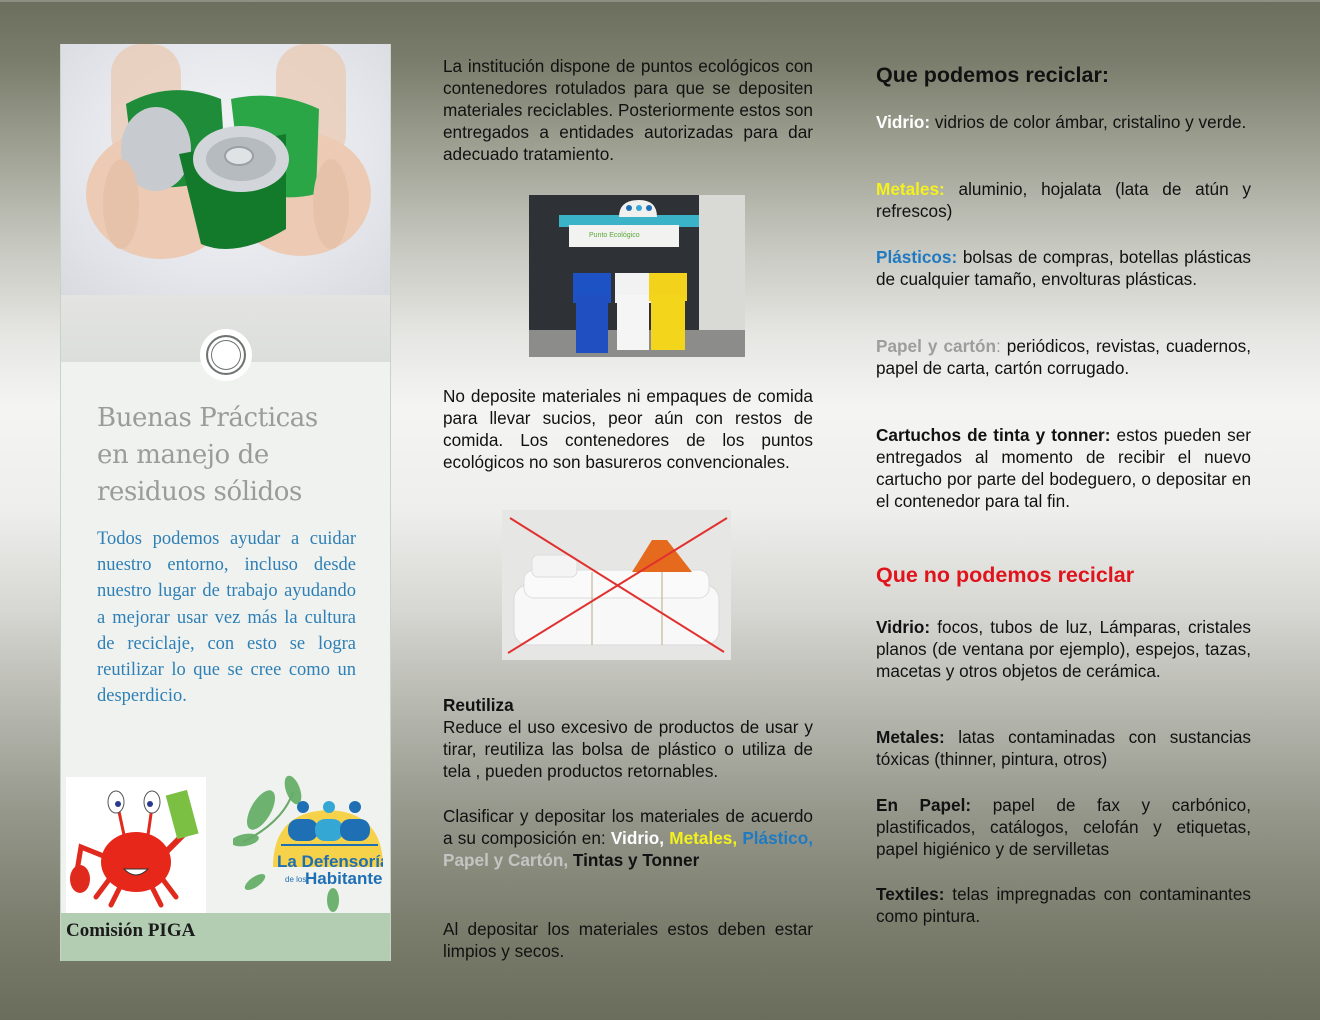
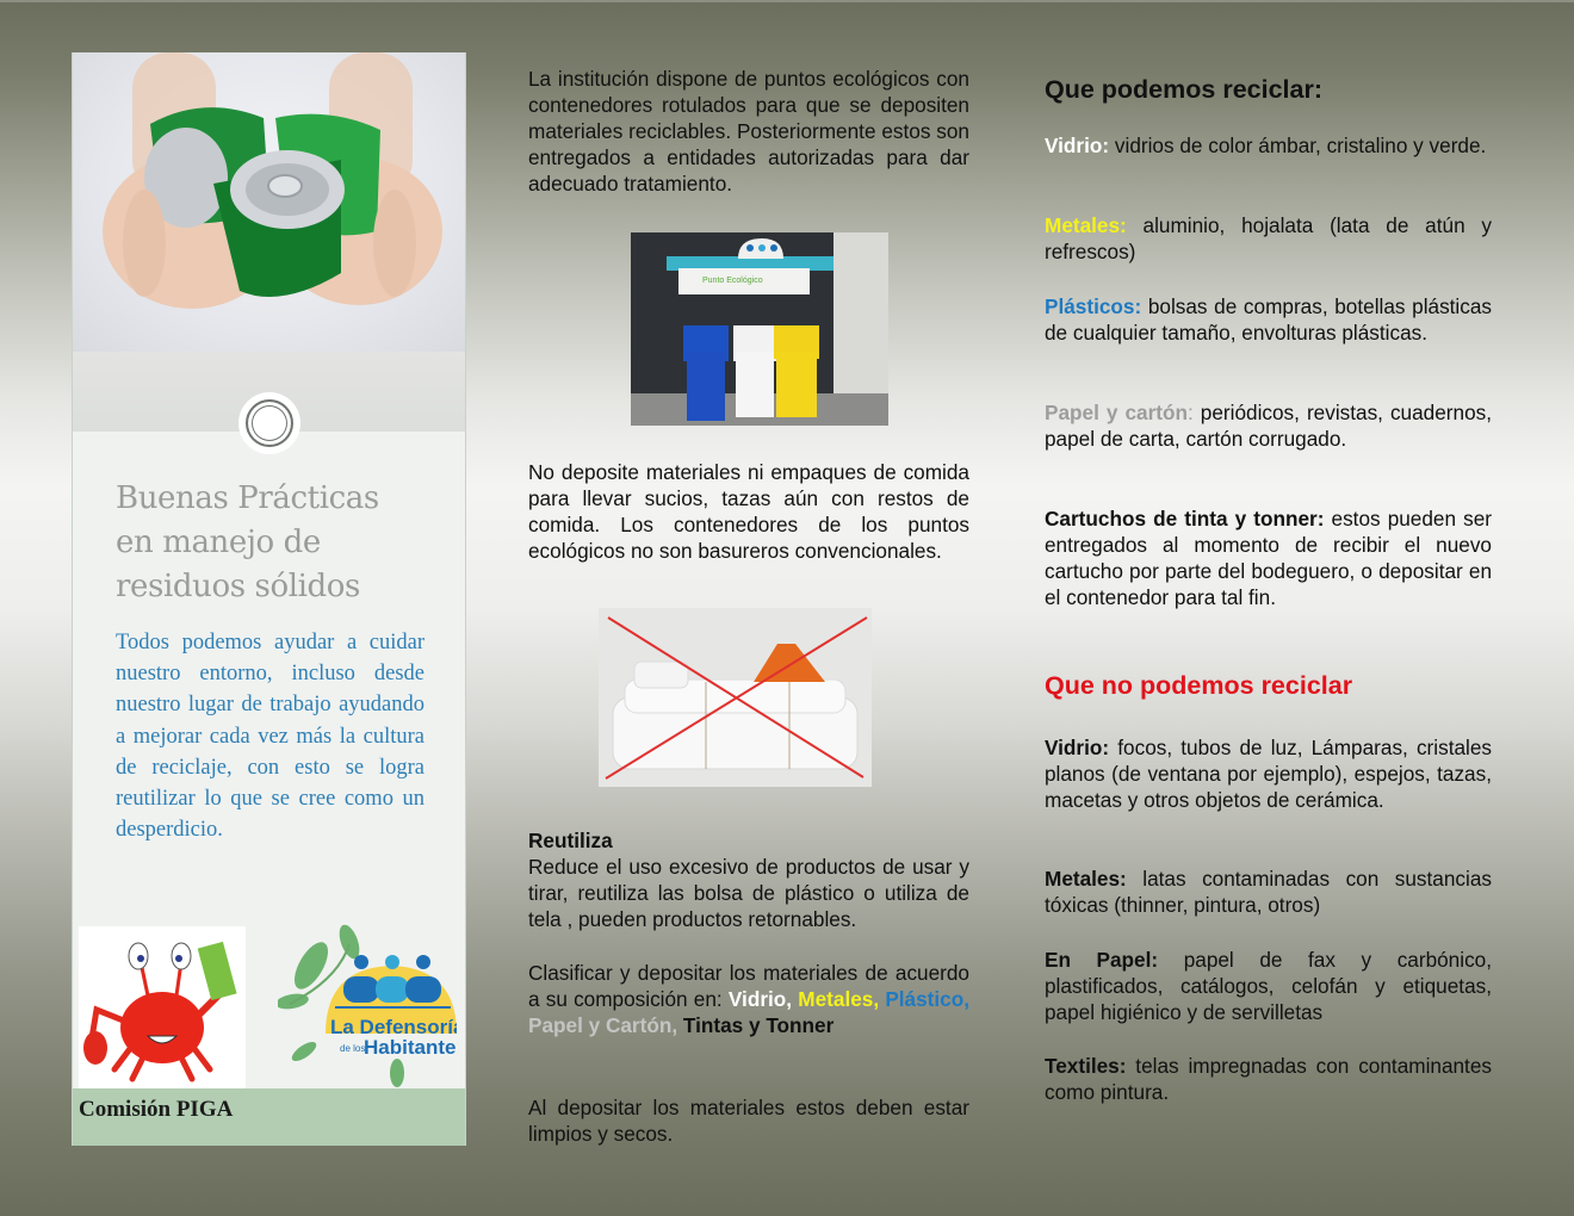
  Buenas Prácticas
  en manejo de
  residuos sólidos
- Todos podemos ayudar a cuidar nuestro entorno, incluso desde nuestro lugar de trabajo ayudando a mejorar usar vez más la cultura de reciclaje, con esto se logra reutilizar lo que se cree como un desperdicio.
+ Todos podemos ayudar a cuidar nuestro entorno, incluso desde nuestro lugar de trabajo ayudando a mejorar cada vez más la cultura de reciclaje, con esto se logra reutilizar lo que se cree como un desperdicio.
  La Defensorí
  de los
  Habitante
  Comisión PIGA
  La institución dispone de puntos ecológicos con contenedores rotulados para que se depositen materiales reciclables. Posteriormente estos son entregados a entidades autorizadas para dar adecuado tratamiento.
- No deposite materiales ni empaques de comida para llevar sucios, peor aún con restos de comida. Los contenedores de los puntos ecológicos no son basureros convencionales.
+ No deposite materiales ni empaques de comida para llevar sucios, tazas aún con restos de comida. Los contenedores de los puntos ecológicos no son basureros convencionales.
  Reutiliza
  Reduce el uso excesivo de productos de usar y tirar, reutiliza las bolsa de plástico o utiliza de tela , pueden productos retornables.
  Clasificar y depositar los materiales de acuerdo a su composición en: Vidrio, Metales, Plástico, Papel y Cartón, Tintas y Tonner
  Al depositar los materiales estos deben estar limpios y secos.
  Que podemos reciclar:
  Vidrio: vidrios de color ámbar, cristalino y verde.
  Metales: aluminio, hojalata (lata de atún y refrescos)
  Plásticos: bolsas de compras, botellas plásticas de cualquier tamaño, envolturas plásticas.
  Papel y cartón: periódicos, revistas, cuadernos, papel de carta, cartón corrugado.
  Cartuchos de tinta y tonner: estos pueden ser entregados al momento de recibir el nuevo cartucho por parte del bodeguero, o depositar en el contenedor para tal fin.
  Que no podemos reciclar
  Vidrio: focos, tubos de luz, Lámparas, cristales planos (de ventana por ejemplo), espejos, tazas, macetas y otros objetos de cerámica.
  Metales: latas contaminadas con sustancias tóxicas (thinner, pintura, otros)
  En Papel: papel de fax y carbónico, plastificados, catálogos, celofán y etiquetas, papel higiénico y de servilletas
  Textiles: telas impregnadas con contaminantes como pintura.
